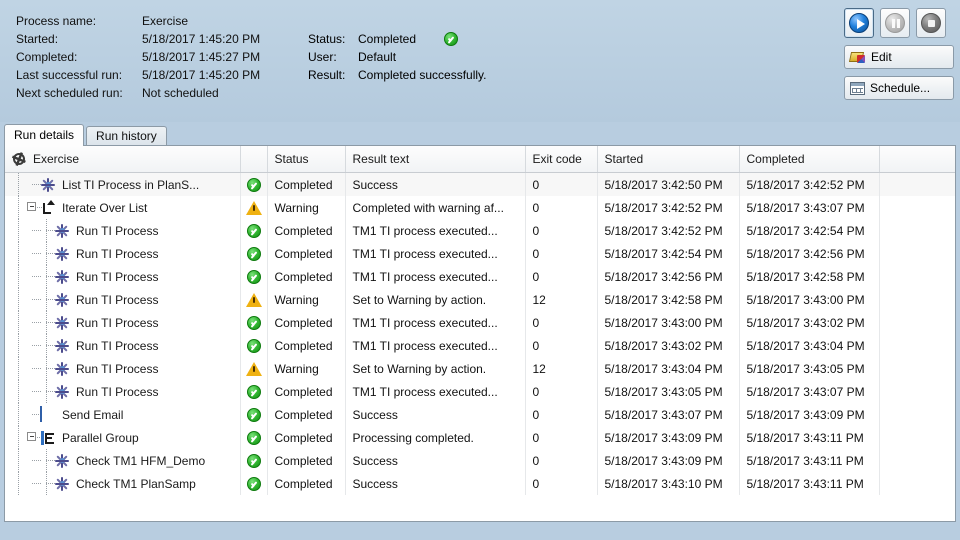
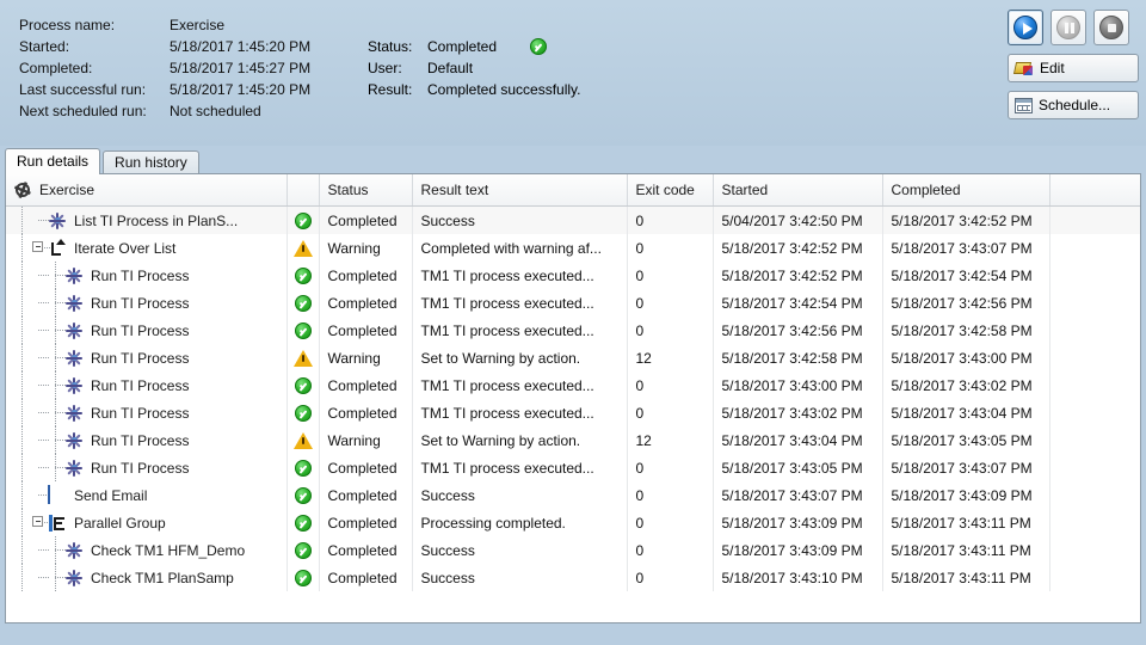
  Process name:
  Exercise
  Started:
  5/18/2017 1:45:20 PM
  Completed:
  5/18/2017 1:45:27 PM
  Last successful run:
  5/18/2017 1:45:20 PM
  Next scheduled run:
  Not scheduled
  Status:
  Completed
  User:
  Default
  Result:
  Completed successfully.
  Edit
  Schedule...
  Run details
  Run history
  Exercise		Status	Result text	Exit code	Started	Completed
- List TI Process in PlanS...		Completed	Success	0	5/18/2017 3:42:50 PM	5/18/2017 3:42:52 PM
+ List TI Process in PlanS...		Completed	Success	0	5/04/2017 3:42:50 PM	5/18/2017 3:42:52 PM
  Iterate Over List		Warning	Completed with warning af...	0	5/18/2017 3:42:52 PM	5/18/2017 3:43:07 PM
  Run TI Process		Completed	TM1 TI process executed...	0	5/18/2017 3:42:52 PM	5/18/2017 3:42:54 PM
  Run TI Process		Completed	TM1 TI process executed...	0	5/18/2017 3:42:54 PM	5/18/2017 3:42:56 PM
  Run TI Process		Completed	TM1 TI process executed...	0	5/18/2017 3:42:56 PM	5/18/2017 3:42:58 PM
  Run TI Process		Warning	Set to Warning by action.	12	5/18/2017 3:42:58 PM	5/18/2017 3:43:00 PM
  Run TI Process		Completed	TM1 TI process executed...	0	5/18/2017 3:43:00 PM	5/18/2017 3:43:02 PM
  Run TI Process		Completed	TM1 TI process executed...	0	5/18/2017 3:43:02 PM	5/18/2017 3:43:04 PM
  Run TI Process		Warning	Set to Warning by action.	12	5/18/2017 3:43:04 PM	5/18/2017 3:43:05 PM
  Run TI Process		Completed	TM1 TI process executed...	0	5/18/2017 3:43:05 PM	5/18/2017 3:43:07 PM
  Send Email		Completed	Success	0	5/18/2017 3:43:07 PM	5/18/2017 3:43:09 PM
  Parallel Group		Completed	Processing completed.	0	5/18/2017 3:43:09 PM	5/18/2017 3:43:11 PM
  Check TM1 HFM_Demo		Completed	Success	0	5/18/2017 3:43:09 PM	5/18/2017 3:43:11 PM
  Check TM1 PlanSamp		Completed	Success	0	5/18/2017 3:43:10 PM	5/18/2017 3:43:11 PM
